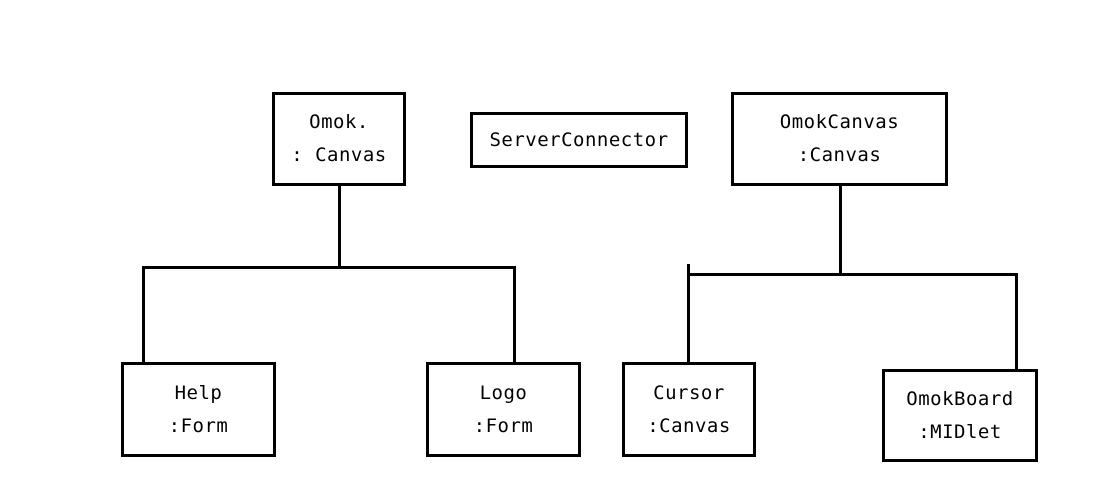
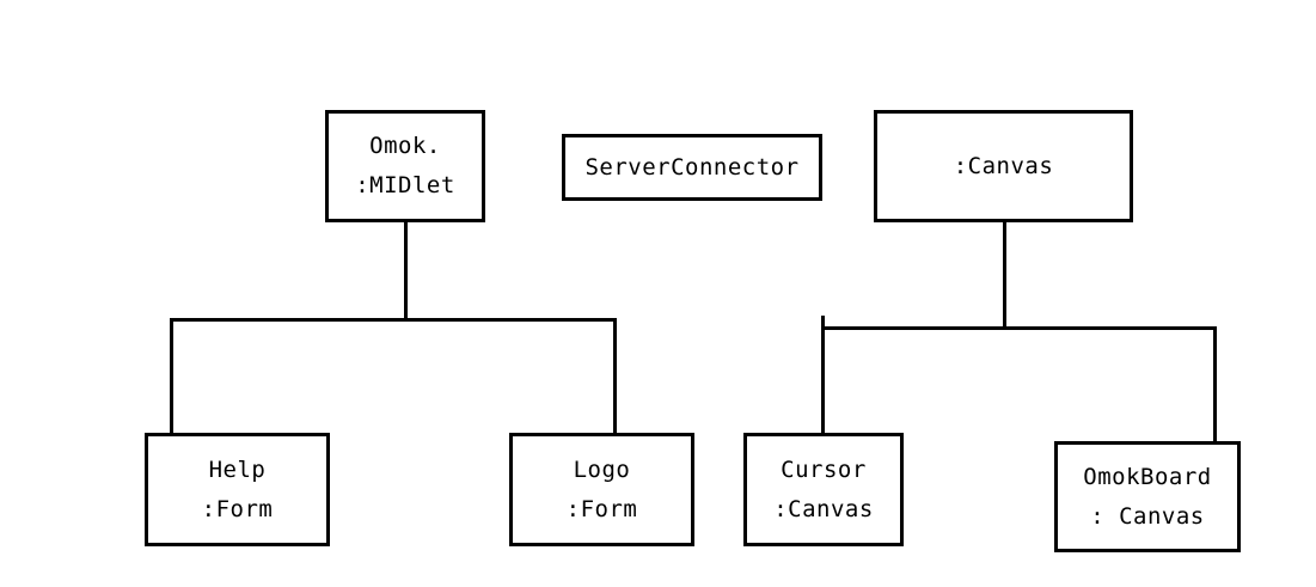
  Omok.
- : Canvas
+ :MIDlet
  ServerConnector
- OmokCanvas
  :Canvas
  Help
  :Form
  Logo
  :Form
  Cursor
  :Canvas
  OmokBoard
- :MIDlet
+ : Canvas
